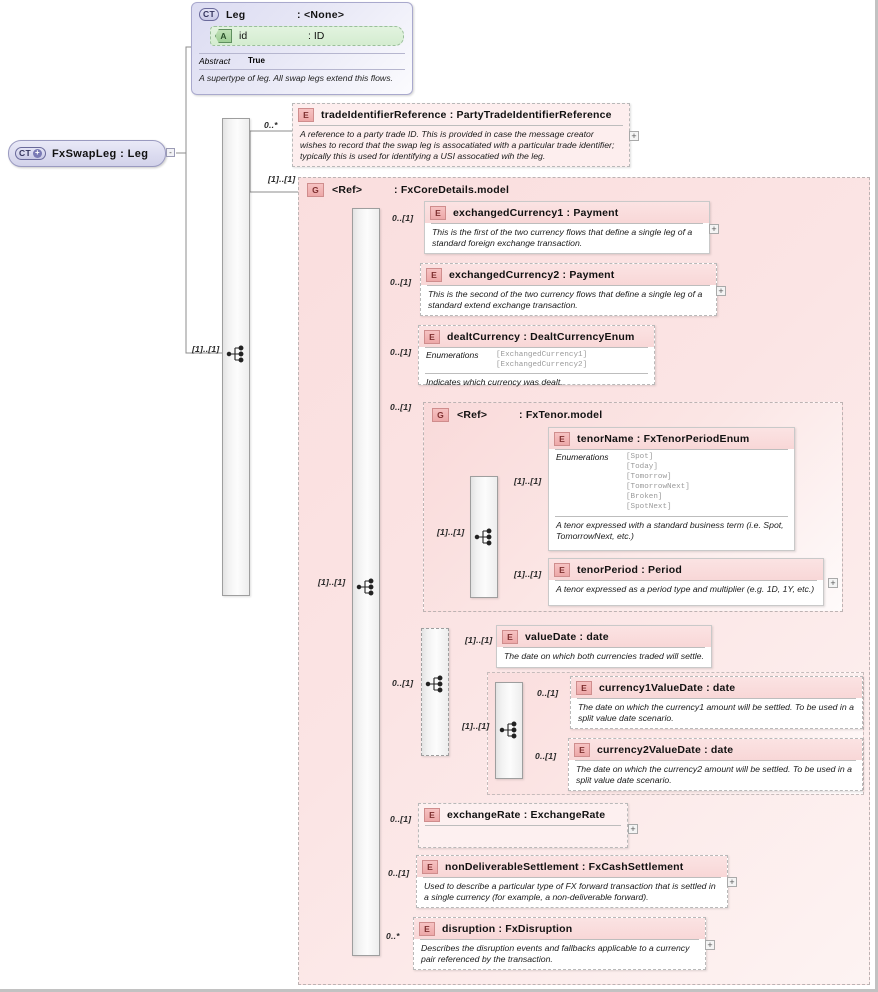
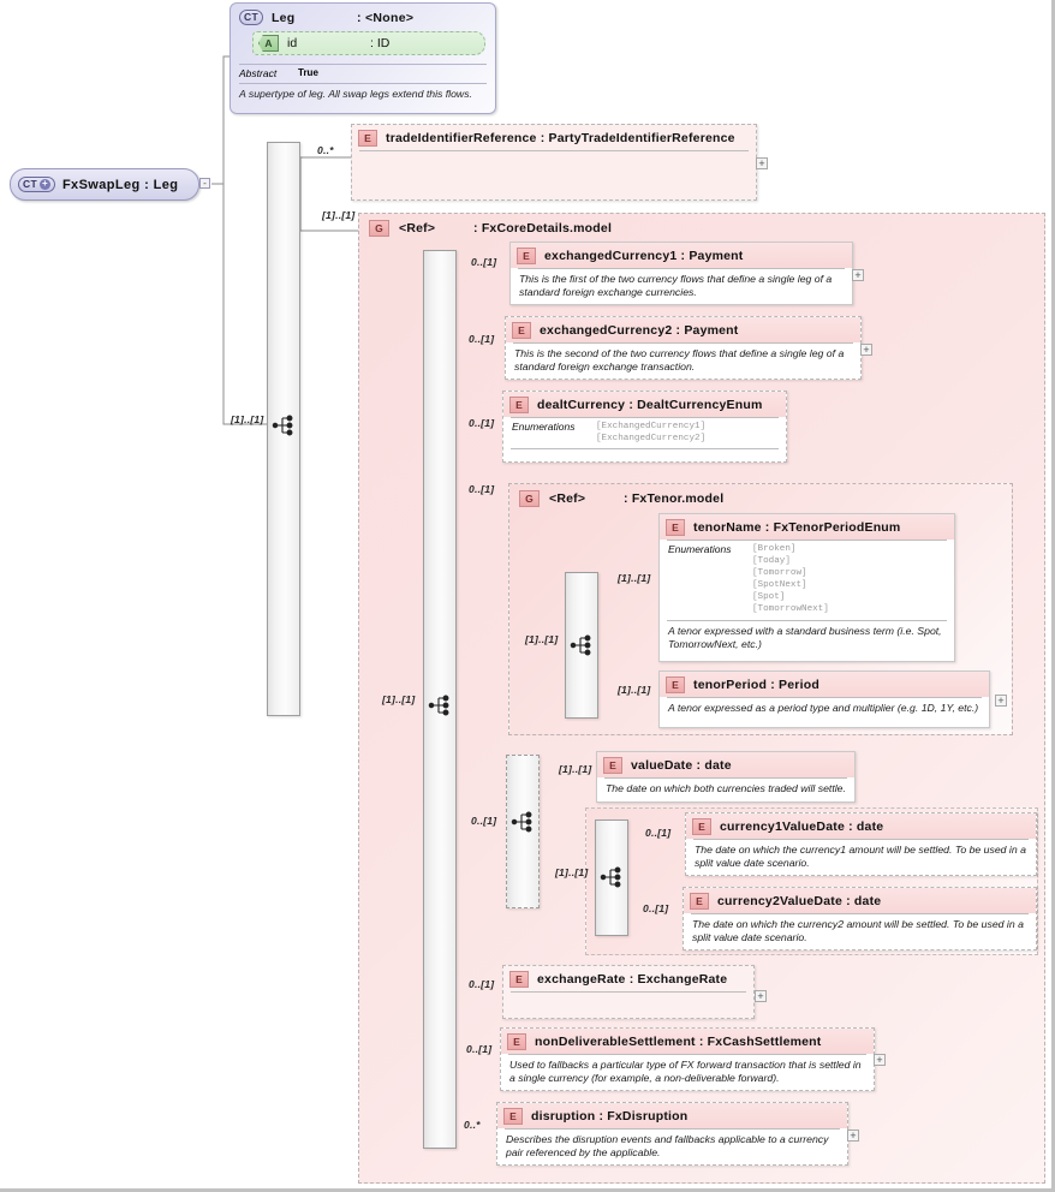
  CT
  +
  FxSwapLeg : Leg
  -
  CT
  Leg
  : <None>
  A
  id
  : ID
  Abstract
  True
  A supertype of leg. All swap legs extend this flows.
  [1]..[1]
  0..*
  E
  tradeIdentifierReference : PartyTradeIdentifierReference
- A reference to a party trade ID. This is provided in case the message creator wishes to record that the swap leg is assocatiated with a particular trade identifier; typically this is used for identifying a USI assocatied wih the leg.
  +
  [1]..[1]
  G
  <Ref>
  : FxCoreDetails.model
  [1]..[1]
  0..[1]
  E
  exchangedCurrency1 : Payment
- This is the first of the two currency flows that define a single leg of a standard foreign exchange transaction.
+ This is the first of the two currency flows that define a single leg of a standard foreign exchange currencies.
  +
  0..[1]
  E
  exchangedCurrency2 : Payment
- This is the second of the two currency flows that define a single leg of a standard extend exchange transaction.
+ This is the second of the two currency flows that define a single leg of a standard foreign exchange transaction.
  +
  0..[1]
  E
  dealtCurrency : DealtCurrencyEnum
  Enumerations
  [ExchangedCurrency1]
  [ExchangedCurrency2]
- Indicates which currency was dealt.
  0..[1]
  G
  <Ref>
  : FxTenor.model
  [1]..[1]
  [1]..[1]
  E
  tenorName : FxTenorPeriodEnum
  Enumerations
- [Spot]
+ [Broken]
  [Today]
  [Tomorrow]
- [TomorrowNext]
+ [SpotNext]
- [Broken]
+ [Spot]
- [SpotNext]
+ [TomorrowNext]
  A tenor expressed with a standard business term (i.e. Spot, TomorrowNext, etc.)
  [1]..[1]
  E
  tenorPeriod : Period
  A tenor expressed as a period type and multiplier (e.g. 1D, 1Y, etc.)
  +
  0..[1]
  [1]..[1]
  E
  valueDate : date
  The date on which both currencies traded will settle.
  [1]..[1]
  0..[1]
  E
  currency1ValueDate : date
  The date on which the currency1 amount will be settled. To be used in a split value date scenario.
  0..[1]
  E
  currency2ValueDate : date
  The date on which the currency2 amount will be settled. To be used in a split value date scenario.
  0..[1]
  E
  exchangeRate : ExchangeRate
  +
  0..[1]
  E
  nonDeliverableSettlement : FxCashSettlement
- Used to describe a particular type of FX forward transaction that is settled in a single currency (for example, a non-deliverable forward).
+ Used to fallbacks a particular type of FX forward transaction that is settled in a single currency (for example, a non-deliverable forward).
  +
  0..*
  E
  disruption : FxDisruption
- Describes the disruption events and fallbacks applicable to a currency pair referenced by the transaction.
+ Describes the disruption events and fallbacks applicable to a currency pair referenced by the applicable.
  +
